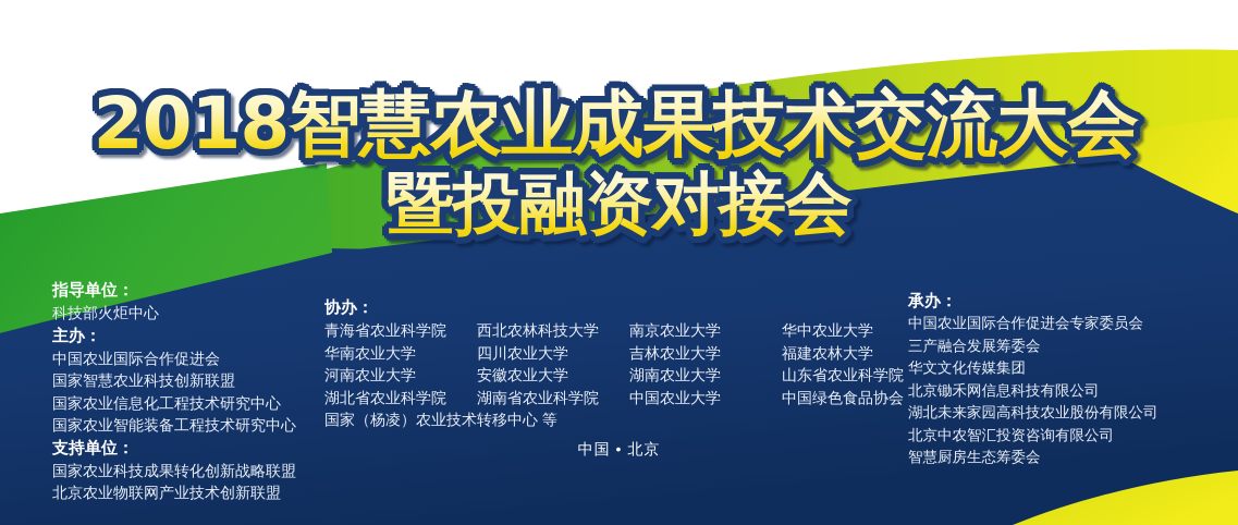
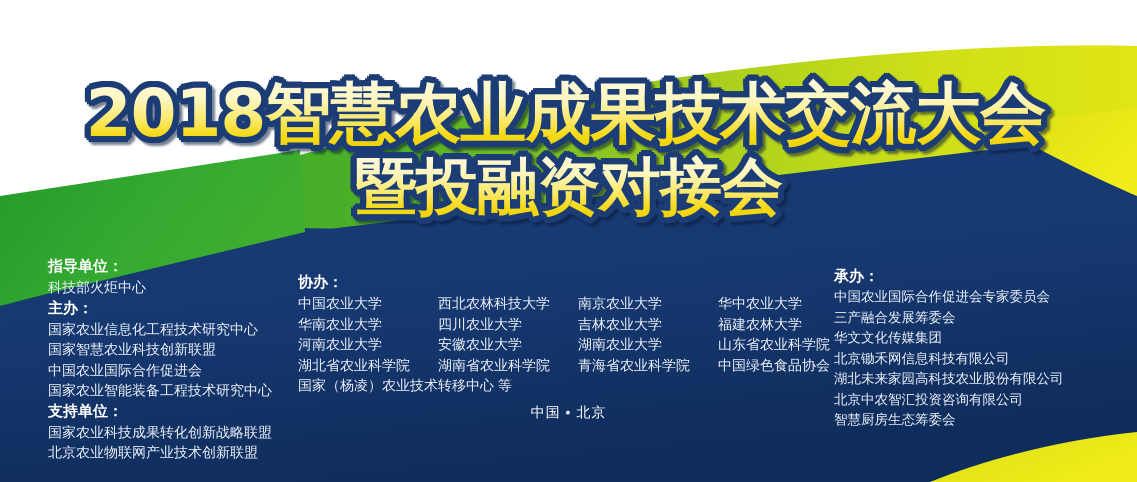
  2018智慧农业成果技术交流大会
  暨投融资对接会
  指导单位：
  科技部火炬中心
  主办：
- 中国农业国际合作促进会
+ 国家农业信息化工程技术研究中心
  国家智慧农业科技创新联盟
- 国家农业信息化工程技术研究中心
+ 中国农业国际合作促进会
  国家农业智能装备工程技术研究中心
  支持单位：
  国家农业科技成果转化创新战略联盟
  北京农业物联网产业技术创新联盟
  协办：
- 青海省农业科学院
+ 中国农业大学
  西北农林科技大学
  南京农业大学
  华中农业大学
  华南农业大学
  四川农业大学
  吉林农业大学
  福建农林大学
  河南农业大学
  安徽农业大学
  湖南农业大学
  山东省农业科学院
  湖北省农业科学院
  湖南省农业科学院
- 中国农业大学
+ 青海省农业科学院
  中国绿色食品协会
  国家（杨凌）农业技术转移中心 等
  承办：
  中国农业国际合作促进会专家委员会
  三产融合发展筹委会
  华文文化传媒集团
  北京锄禾网信息科技有限公司
  湖北未来家园高科技农业股份有限公司
  北京中农智汇投资咨询有限公司
  智慧厨房生态筹委会
  中国 • 北京
